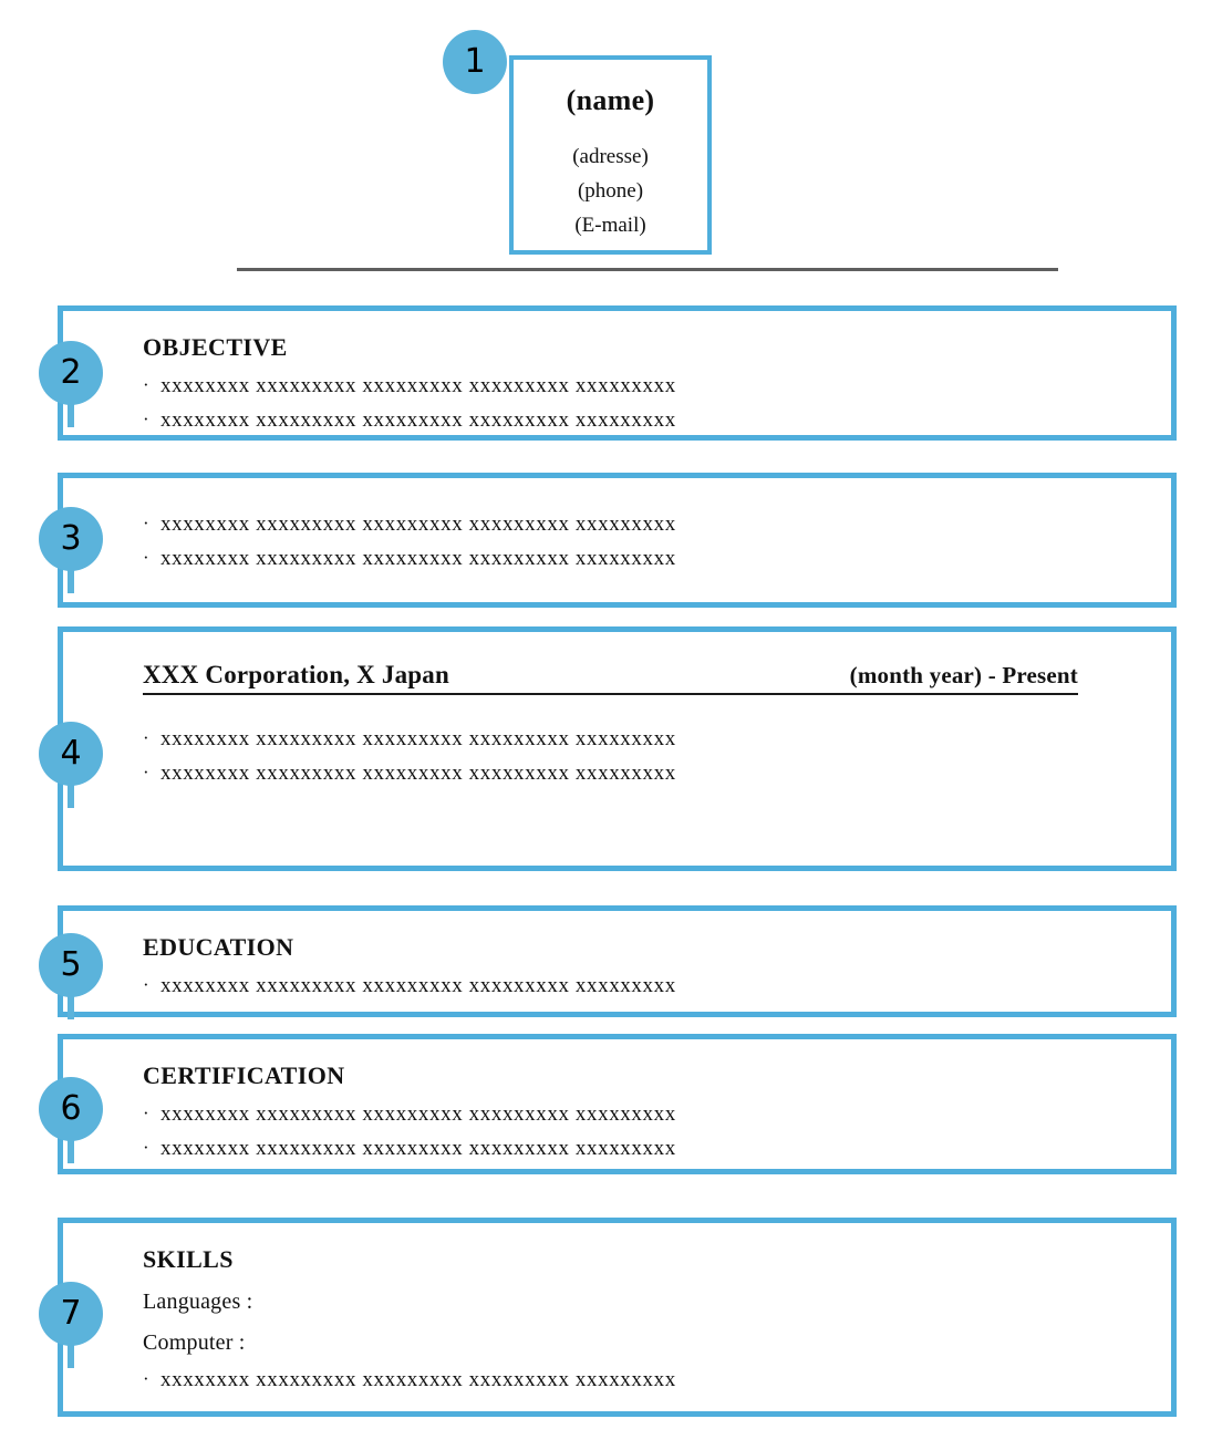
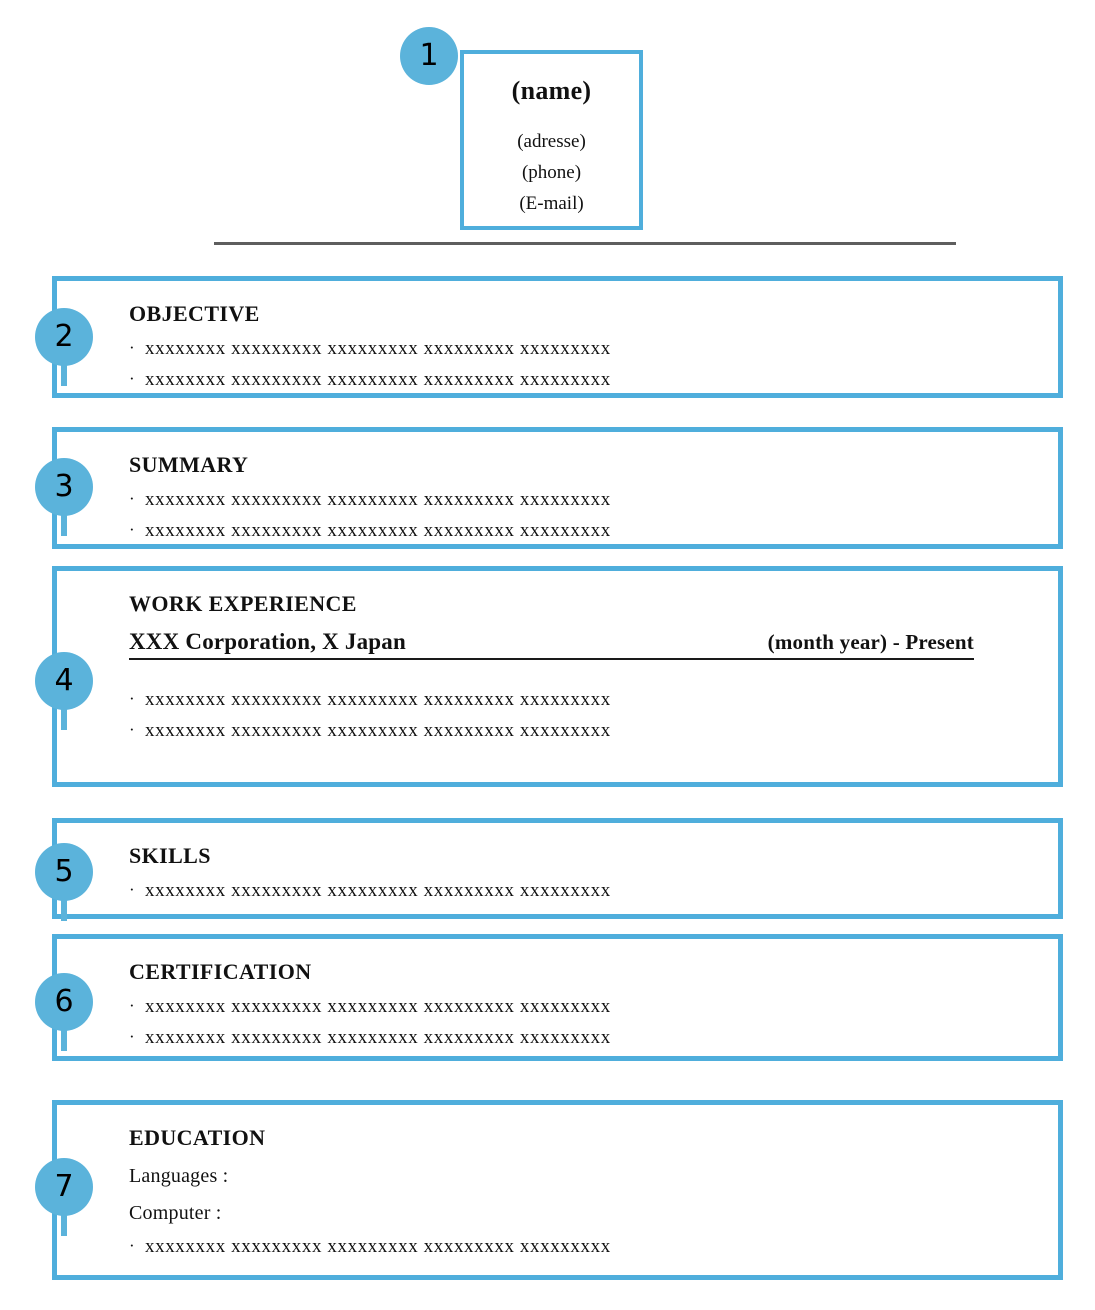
  1
  (name)
  (adresse)
  (phone)
  (E-mail)
  2
  OBJECTIVE
  ·
  xxxxxxxx xxxxxxxxx xxxxxxxxx xxxxxxxxx xxxxxxxxx
  ·
  xxxxxxxx xxxxxxxxx xxxxxxxxx xxxxxxxxx xxxxxxxxx
  3
+ SUMMARY
  ·
  xxxxxxxx xxxxxxxxx xxxxxxxxx xxxxxxxxx xxxxxxxxx
  ·
  xxxxxxxx xxxxxxxxx xxxxxxxxx xxxxxxxxx xxxxxxxxx
  4
+ WORK EXPERIENCE
  XXX Corporation, X Japan
  (month year) - Present
  ·
  xxxxxxxx xxxxxxxxx xxxxxxxxx xxxxxxxxx xxxxxxxxx
  ·
  xxxxxxxx xxxxxxxxx xxxxxxxxx xxxxxxxxx xxxxxxxxx
  5
- EDUCATION
+ SKILLS
  ·
  xxxxxxxx xxxxxxxxx xxxxxxxxx xxxxxxxxx xxxxxxxxx
  6
  CERTIFICATION
  ·
  xxxxxxxx xxxxxxxxx xxxxxxxxx xxxxxxxxx xxxxxxxxx
  ·
  xxxxxxxx xxxxxxxxx xxxxxxxxx xxxxxxxxx xxxxxxxxx
  7
- SKILLS
+ EDUCATION
  Languages :
  Computer :
  ·
  xxxxxxxx xxxxxxxxx xxxxxxxxx xxxxxxxxx xxxxxxxxx
